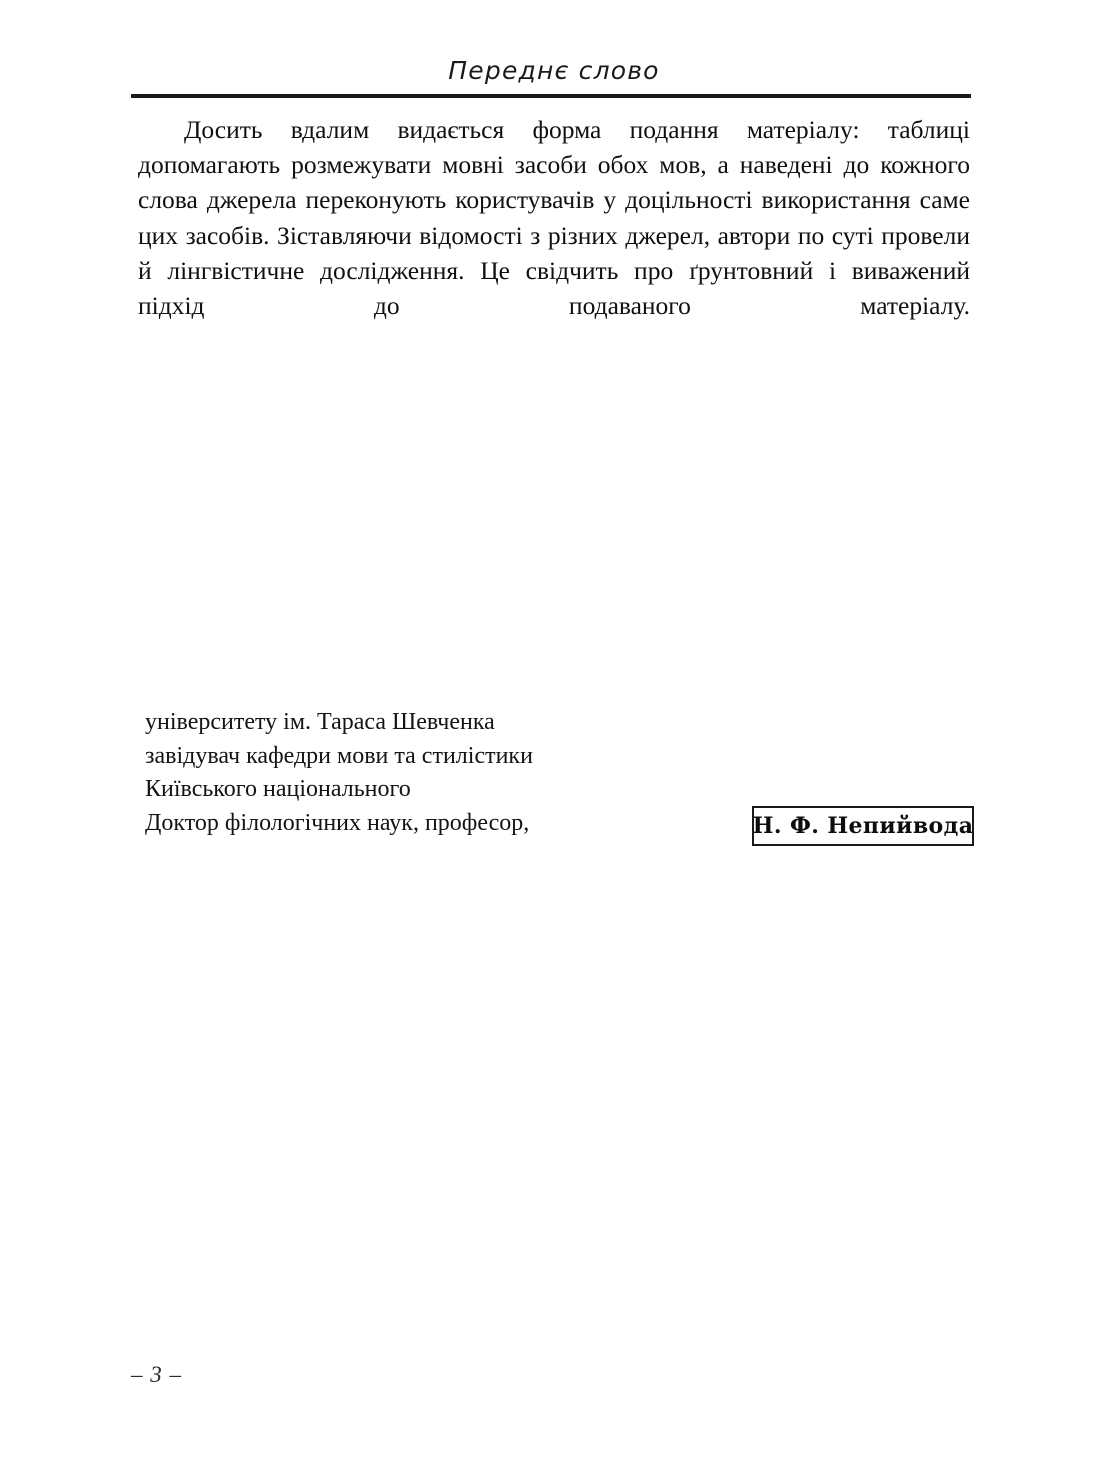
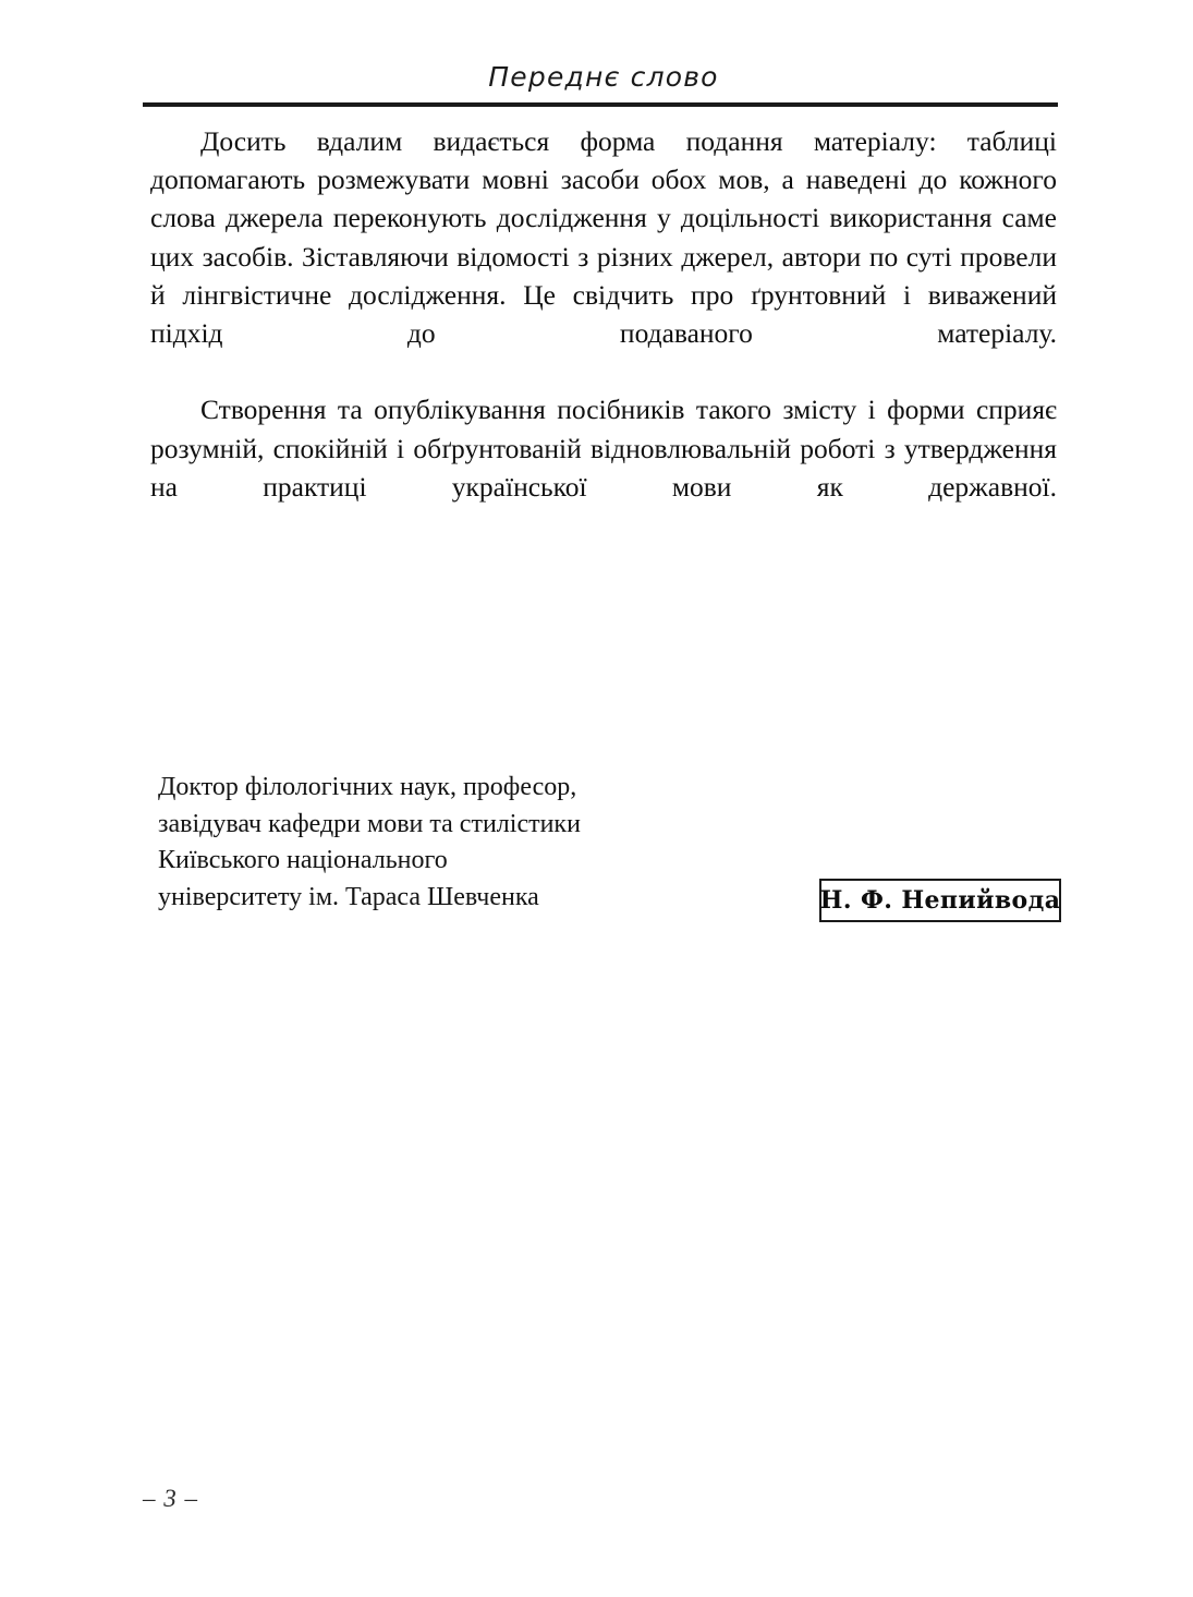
  Переднє слово
- Досить вдалим видається форма подання матеріалу: таблиці допомагають розмежувати мовні засоби обох мов, а наведені до кожного слова джерела переконують користувачів у доцільності використання саме цих засобів. Зіставляючи відомості з різних джерел, автори по суті провели й лінгвістичне дослідження. Це свідчить про ґрунтовний і виважений підхід до подаваного матеріалу.
+ Досить вдалим видається форма подання матеріалу: таблиці допомагають розмежувати мовні засоби обох мов, а наведені до кожного слова джерела переконують дослідження у доцільності використання саме цих засобів. Зіставляючи відомості з різних джерел, автори по суті провели й лінгвістичне дослідження. Це свідчить про ґрунтовний і виважений підхід до подаваного матеріалу.
+ Створення та опублікування посібників такого змісту і форми сприяє розумній, спокійній і обґрунтованій відновлювальній роботі з утвердження на практиці української мови як державної.
- університету ім. Тараса Шевченка
+ Доктор філологічних наук, професор,
  завідувач кафедри мови та стилістики
  Київського національного
- Доктор філологічних наук, професор,
+ університету ім. Тараса Шевченка
  Н. Ф. Непийвода
  – 3 –
